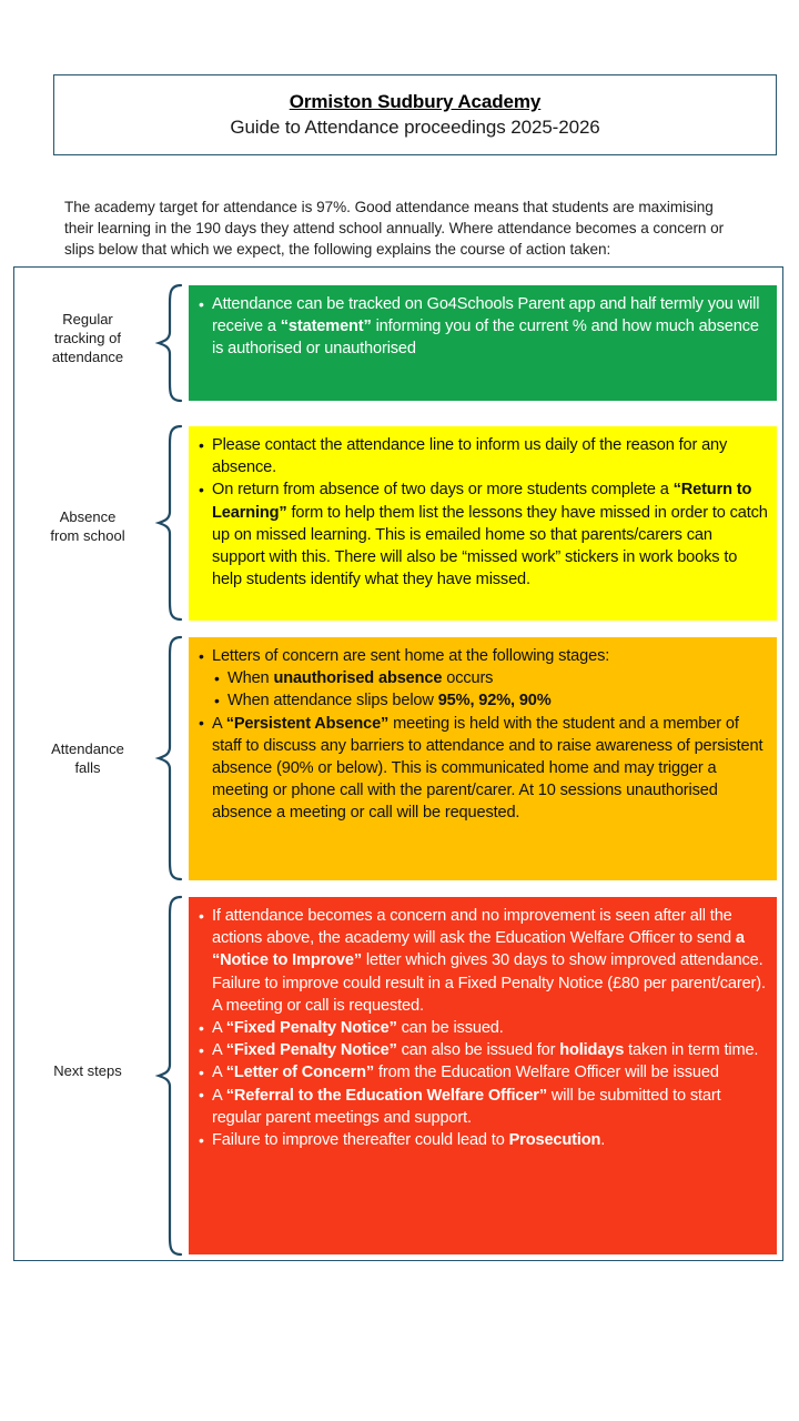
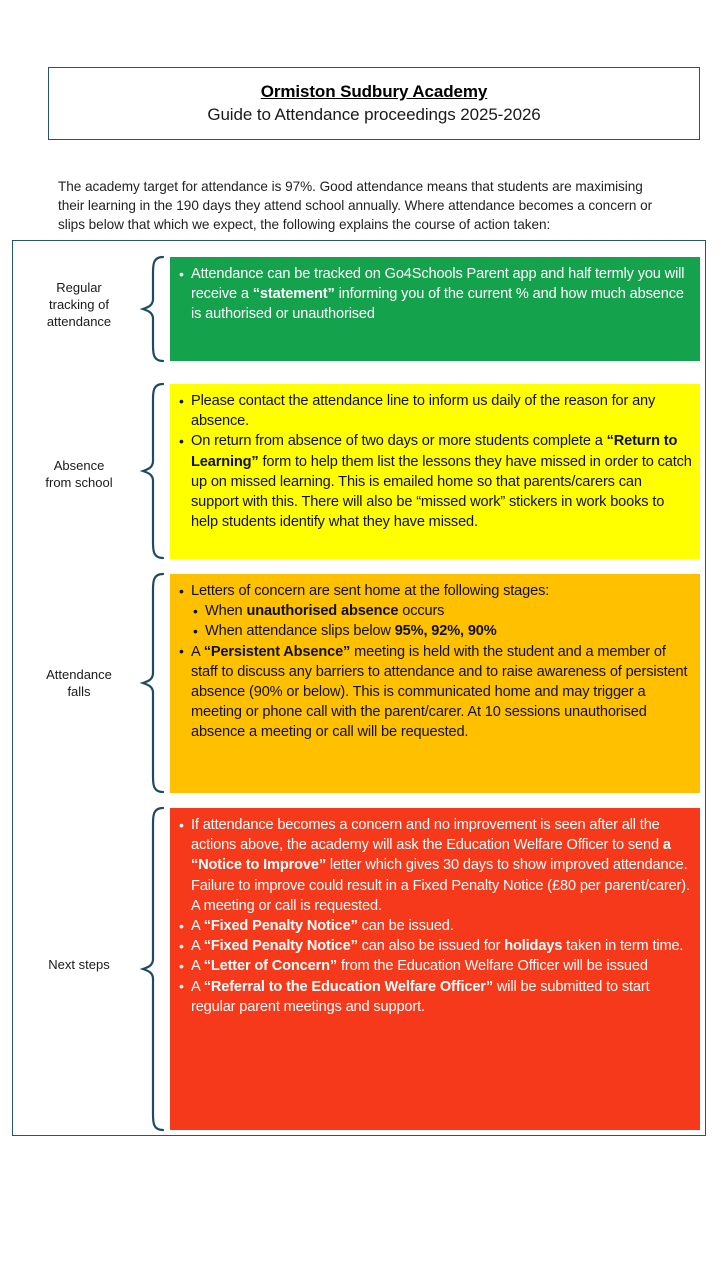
  Ormiston Sudbury Academy
  Guide to Attendance proceedings 2025-2026
  The academy target for attendance is 97%. Good attendance means that students are maximising their learning in the 190 days they attend school annually. Where attendance becomes a concern or slips below that which we expect, the following explains the course of action taken:
  Regular
  tracking of
  attendance
  Attendance can be tracked on Go4Schools Parent app and half termly you will receive a “statement” informing you of the current % and how much absence is authorised or unauthorised
  Absence
  from school
  Please contact the attendance line to inform us daily of the reason for any absence.
  On return from absence of two days or more students complete a “Return to Learning” form to help them list the lessons they have missed in order to catch up on missed learning. This is emailed home so that parents/carers can support with this. There will also be “missed work” stickers in work books to help students identify what they have missed.
  Attendance
  falls
  Letters of concern are sent home at the following stages:
  When unauthorised absence occurs
  When attendance slips below 95%, 92%, 90%
  A “Persistent Absence” meeting is held with the student and a member of staff to discuss any barriers to attendance and to raise awareness of persistent absence (90% or below). This is communicated home and may trigger a meeting or phone call with the parent/carer. At 10 sessions unauthorised absence a meeting or call will be requested.
  Next steps
  If attendance becomes a concern and no improvement is seen after all the actions above, the academy will ask the Education Welfare Officer to send a “Notice to Improve” letter which gives 30 days to show improved attendance. Failure to improve could result in a Fixed Penalty Notice (£80 per parent/carer). A meeting or call is requested.
  A “Fixed Penalty Notice” can be issued.
  A “Fixed Penalty Notice” can also be issued for holidays taken in term time.
  A “Letter of Concern” from the Education Welfare Officer will be issued
  A “Referral to the Education Welfare Officer” will be submitted to start regular parent meetings and support.
- Failure to improve thereafter could lead to Prosecution.
